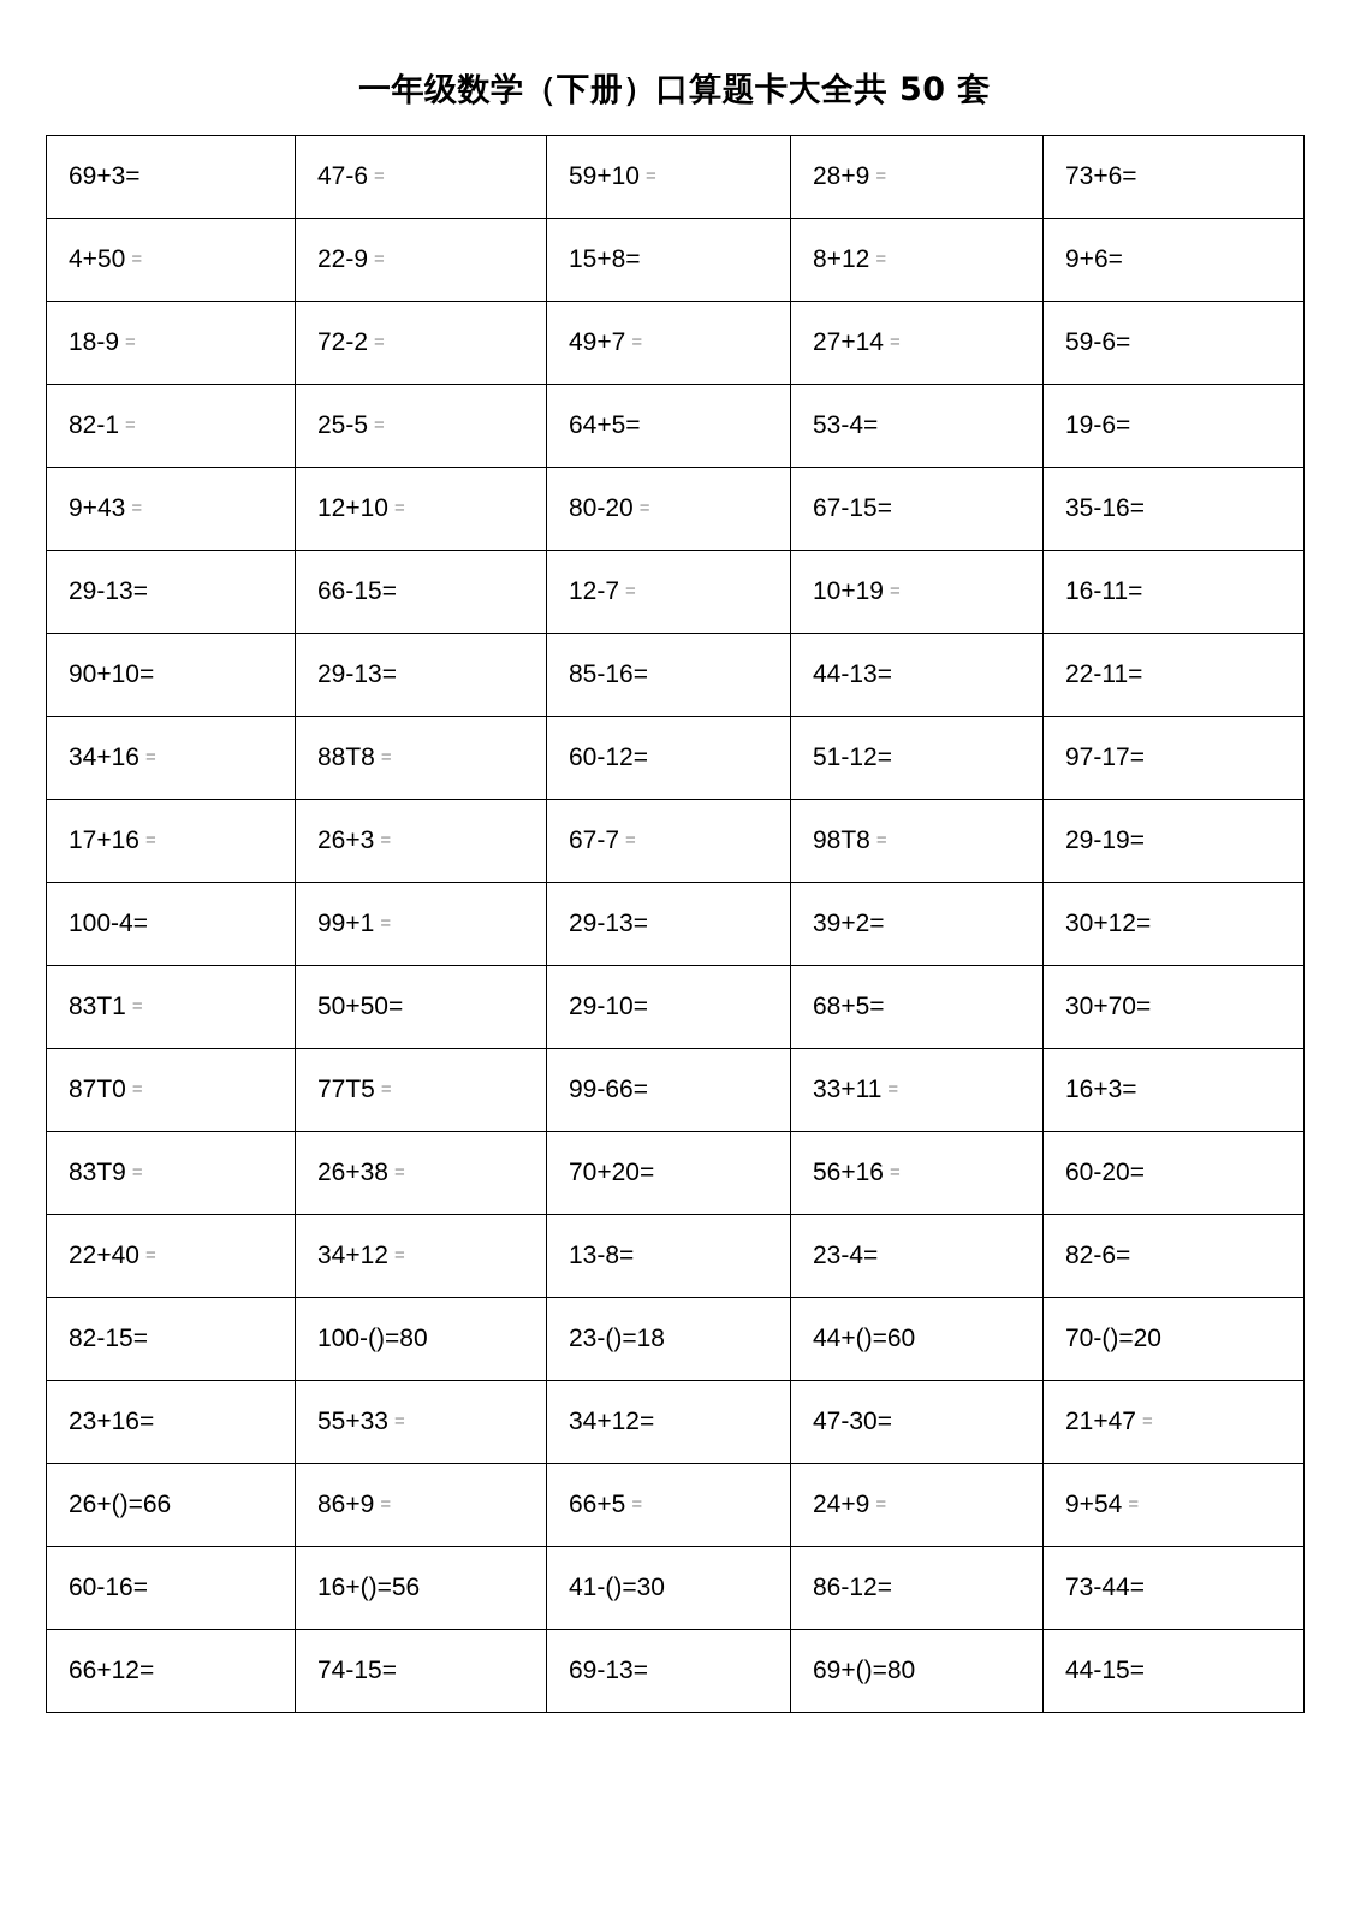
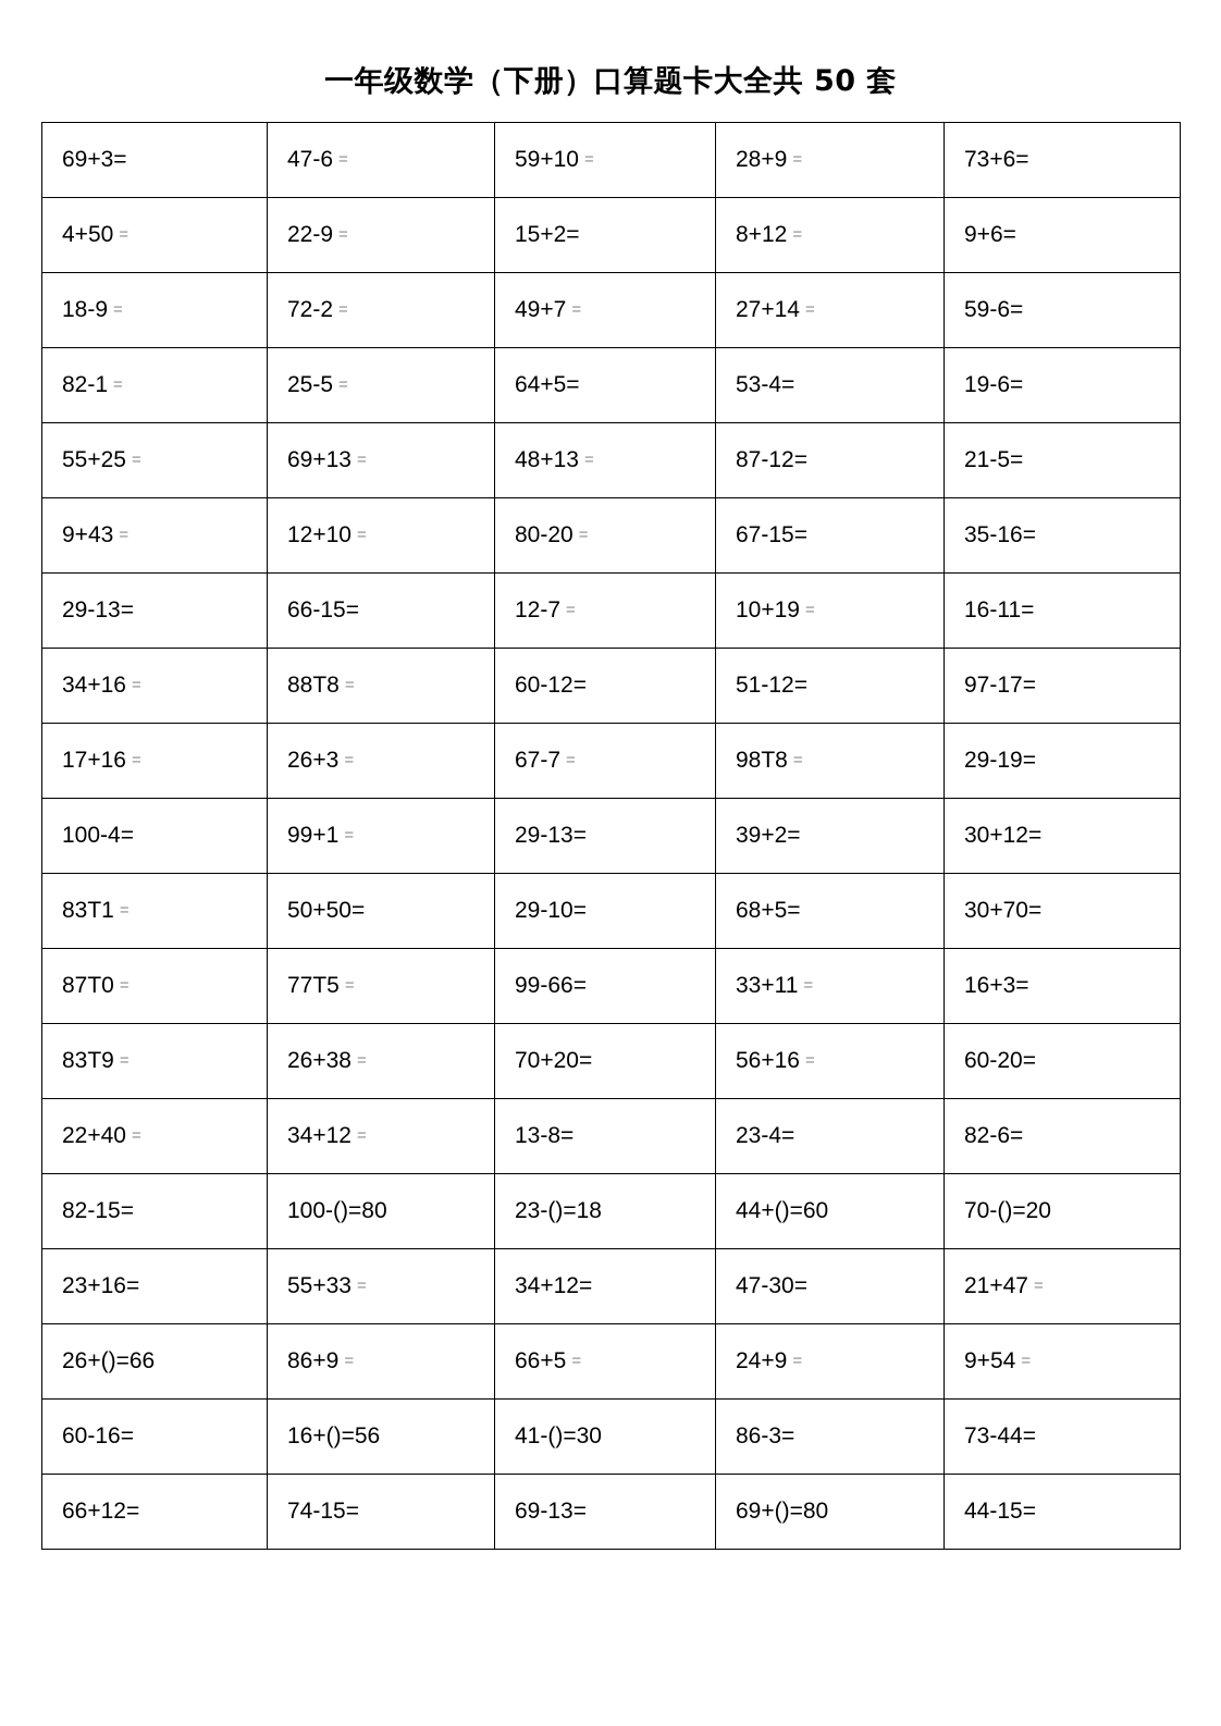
  一年级数学（下册）口算题卡大全共 50 套
  69+3=	47-6 =	59+10 =	28+9 =	73+6=
- 4+50 =	22-9 =	15+8=	8+12 =	9+6=
+ 4+50 =	22-9 =	15+2=	8+12 =	9+6=
  18-9 =	72-2 =	49+7 =	27+14 =	59-6=
  82-1 =	25-5 =	64+5=	53-4=	19-6=
+ 55+25 =	69+13 =	48+13 =	87-12=	21-5=
  9+43 =	12+10 =	80-20 =	67-15=	35-16=
  29-13=	66-15=	12-7 =	10+19 =	16-11=
- 90+10=	29-13=	85-16=	44-13=	22-11=
  34+16 =	88T8 =	60-12=	51-12=	97-17=
  17+16 =	26+3 =	67-7 =	98T8 =	29-19=
  100-4=	99+1 =	29-13=	39+2=	30+12=
  83T1 =	50+50=	29-10=	68+5=	30+70=
  87T0 =	77T5 =	99-66=	33+11 =	16+3=
  83T9 =	26+38 =	70+20=	56+16 =	60-20=
  22+40 =	34+12 =	13-8=	23-4=	82-6=
  82-15=	100-()=80	23-()=18	44+()=60	70-()=20
  23+16=	55+33 =	34+12=	47-30=	21+47 =
  26+()=66	86+9 =	66+5 =	24+9 =	9+54 =
- 60-16=	16+()=56	41-()=30	86-12=	73-44=
+ 60-16=	16+()=56	41-()=30	86-3=	73-44=
  66+12=	74-15=	69-13=	69+()=80	44-15=
